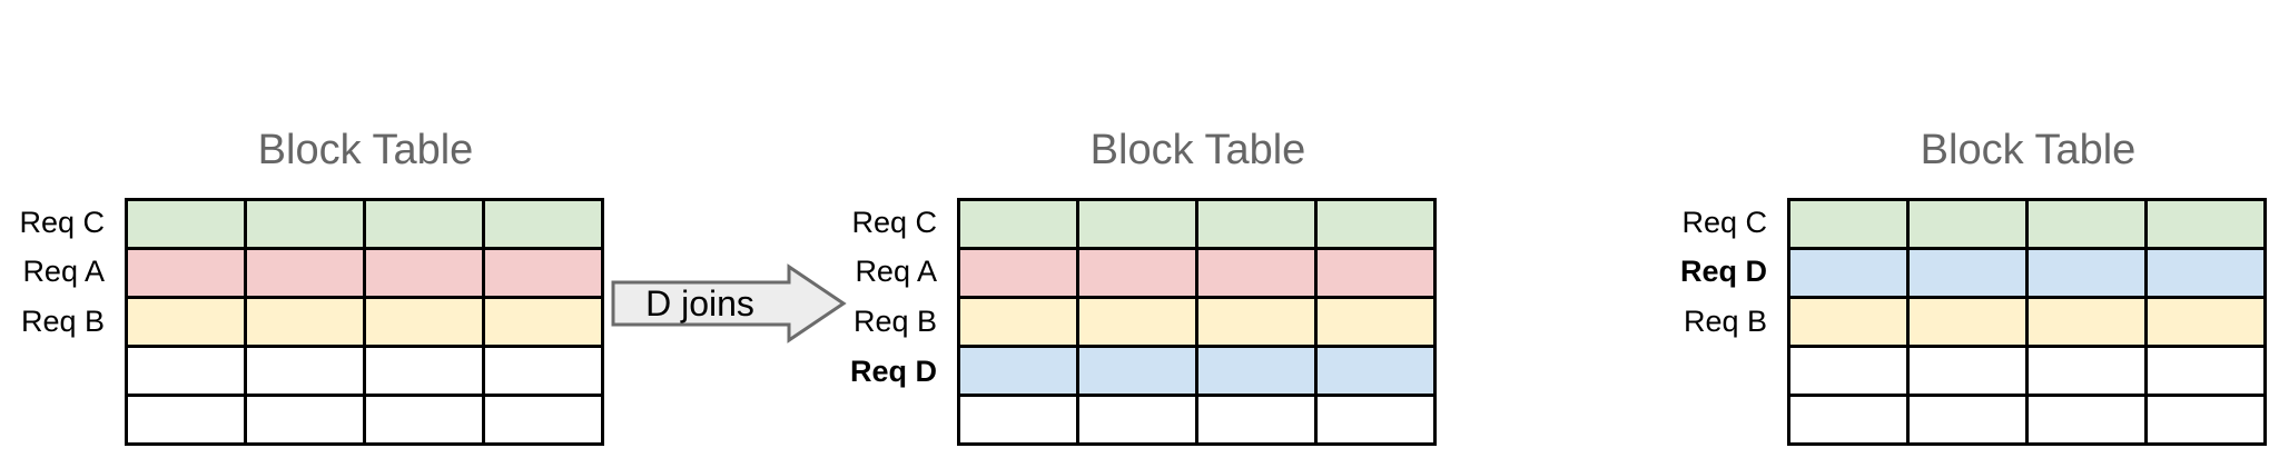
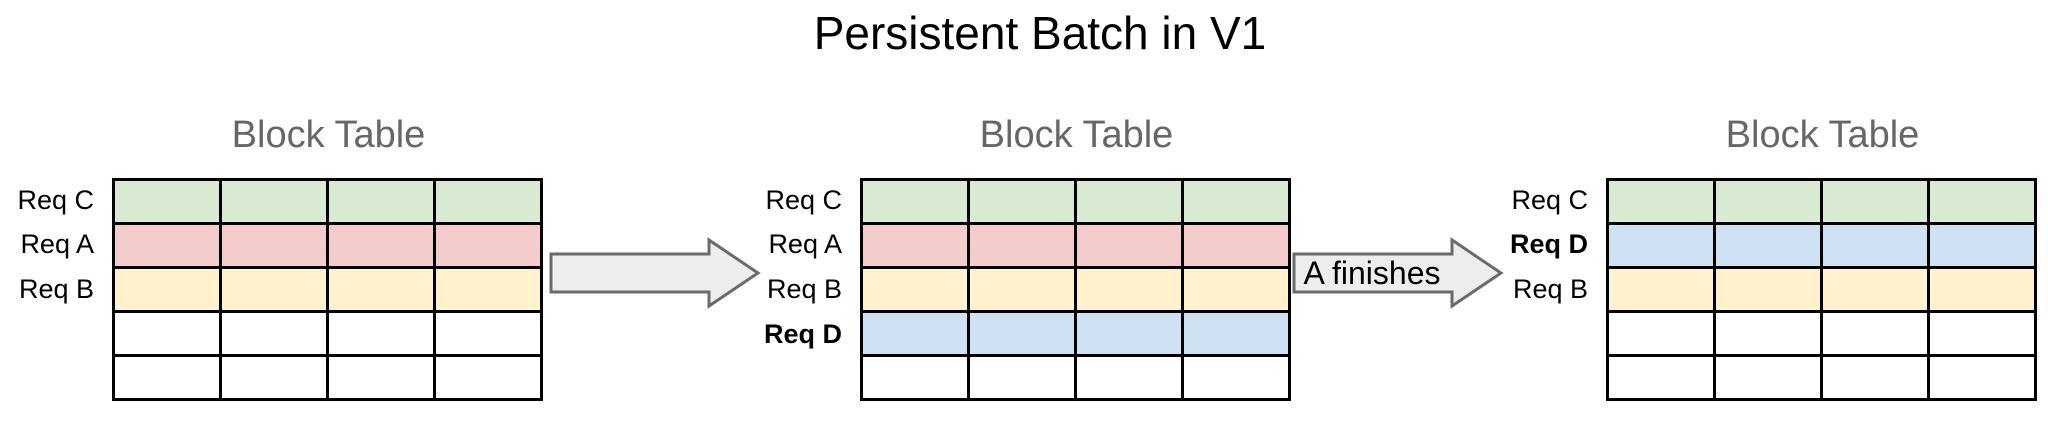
+ Persistent Batch in V1
  Block Table
  Req C
  Req A
  Req B
- D joins
  Block Table
  Req C
  Req A
  Req B
  Req D
+ A finishes
  Block Table
  Req C
  Req D
  Req B
